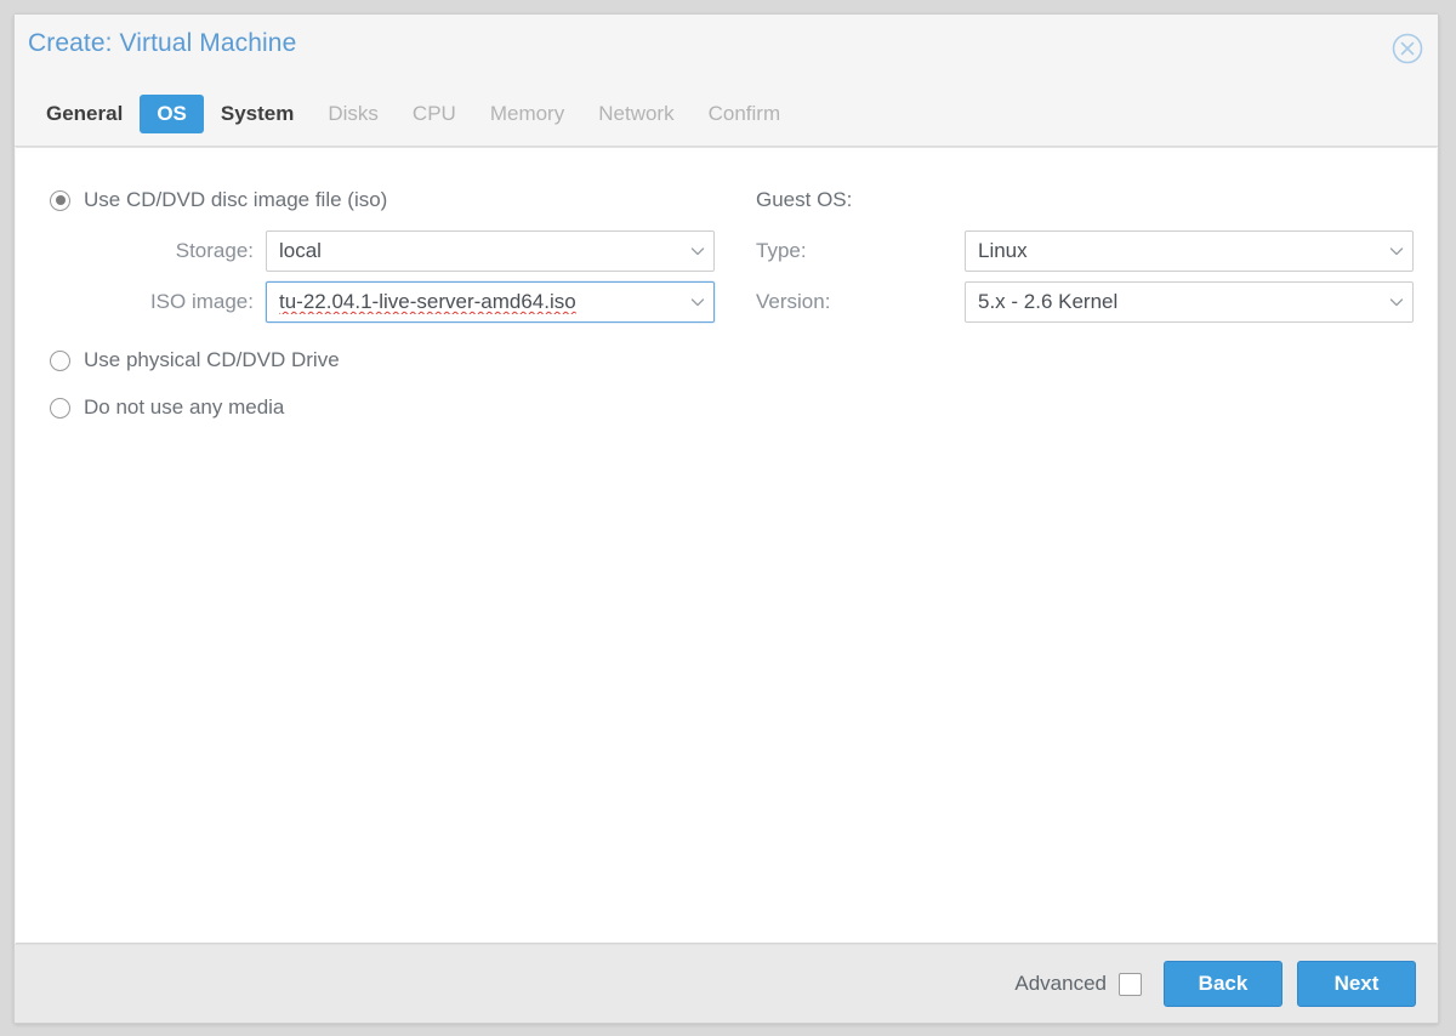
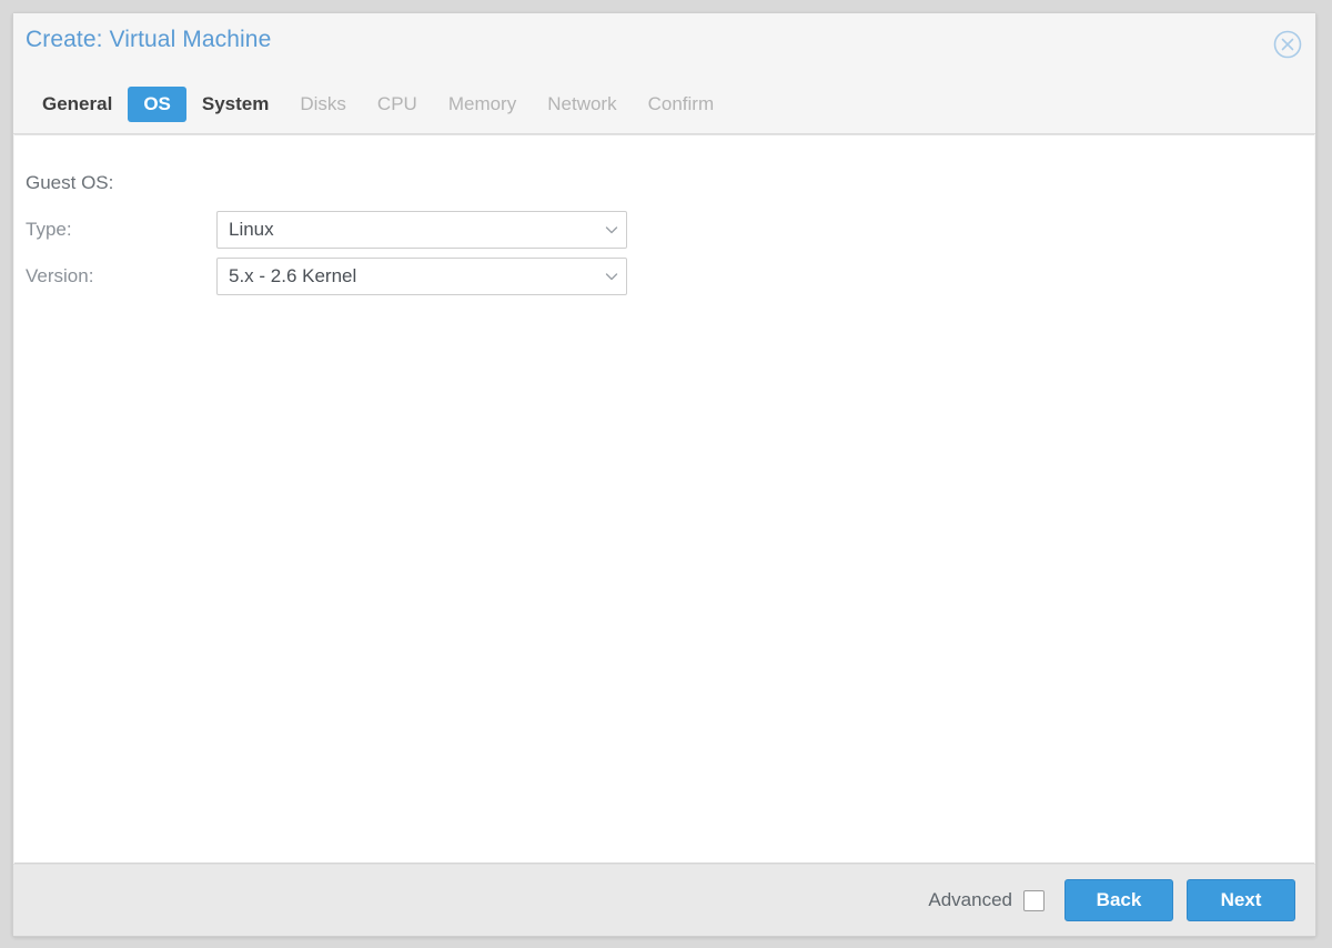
  Create: Virtual Machine
  General
  OS
  System
  Disks
  CPU
  Memory
  Network
  Confirm
- Use CD/DVD disc image file (iso)
- Storage:
- local
- ISO image:
- tu-22.04.1-live-server-amd64.iso
- Use physical CD/DVD Drive
- Do not use any media
  Guest OS:
  Type:
  Linux
  Version:
  5.x - 2.6 Kernel
  Advanced
  Back
  Next
